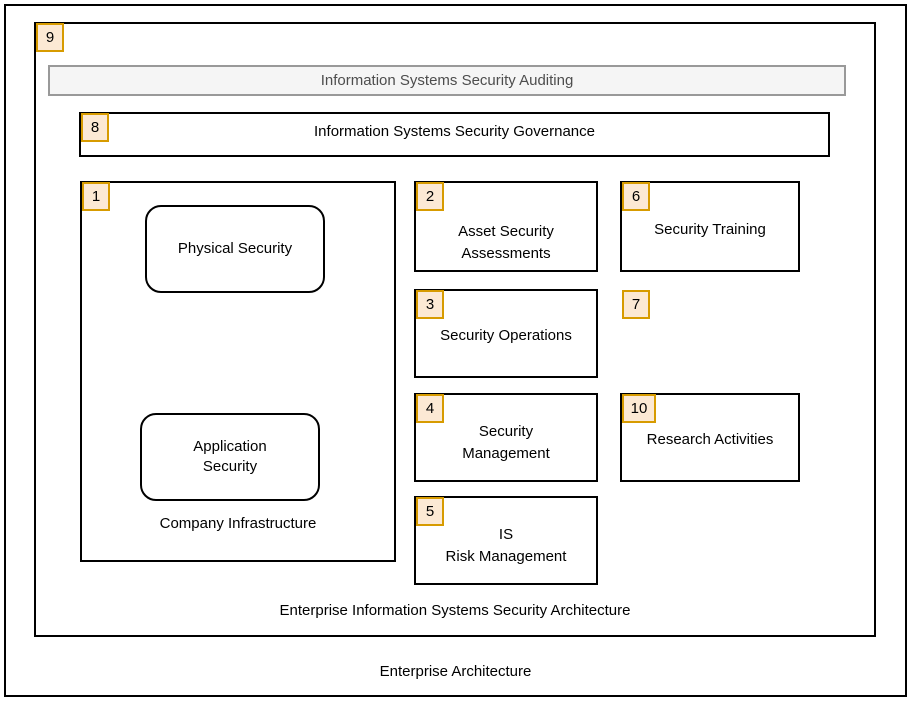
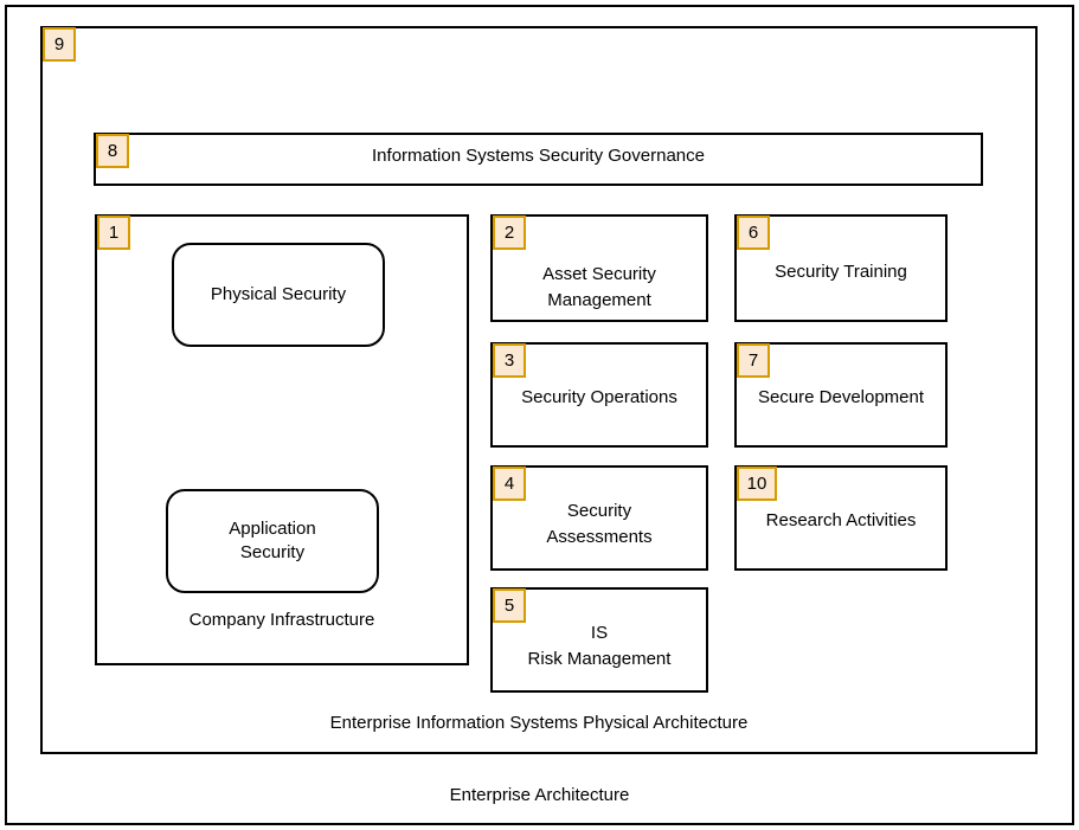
  9
- Information Systems Security Auditing
  Information Systems Security Governance
  8
  Physical Security
  Application
  Security
  Company Infrastructure
  1
  Asset Security
- Assessments
+ Management
  2
  Security Operations
  3
  Security
- Management
+ Assessments
  4
  IS
  Risk Management
  5
  Security Training
  6
+ Secure Development
  7
  Research Activities
  10
- Enterprise Information Systems Security Architecture
+ Enterprise Information Systems Physical Architecture
  Enterprise Architecture
